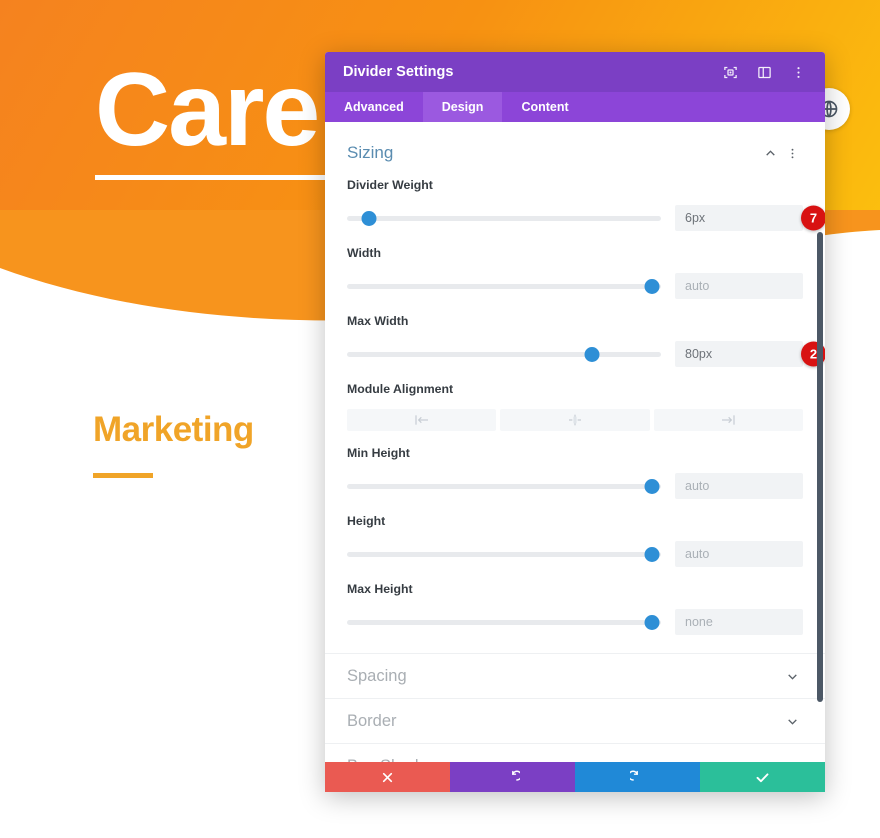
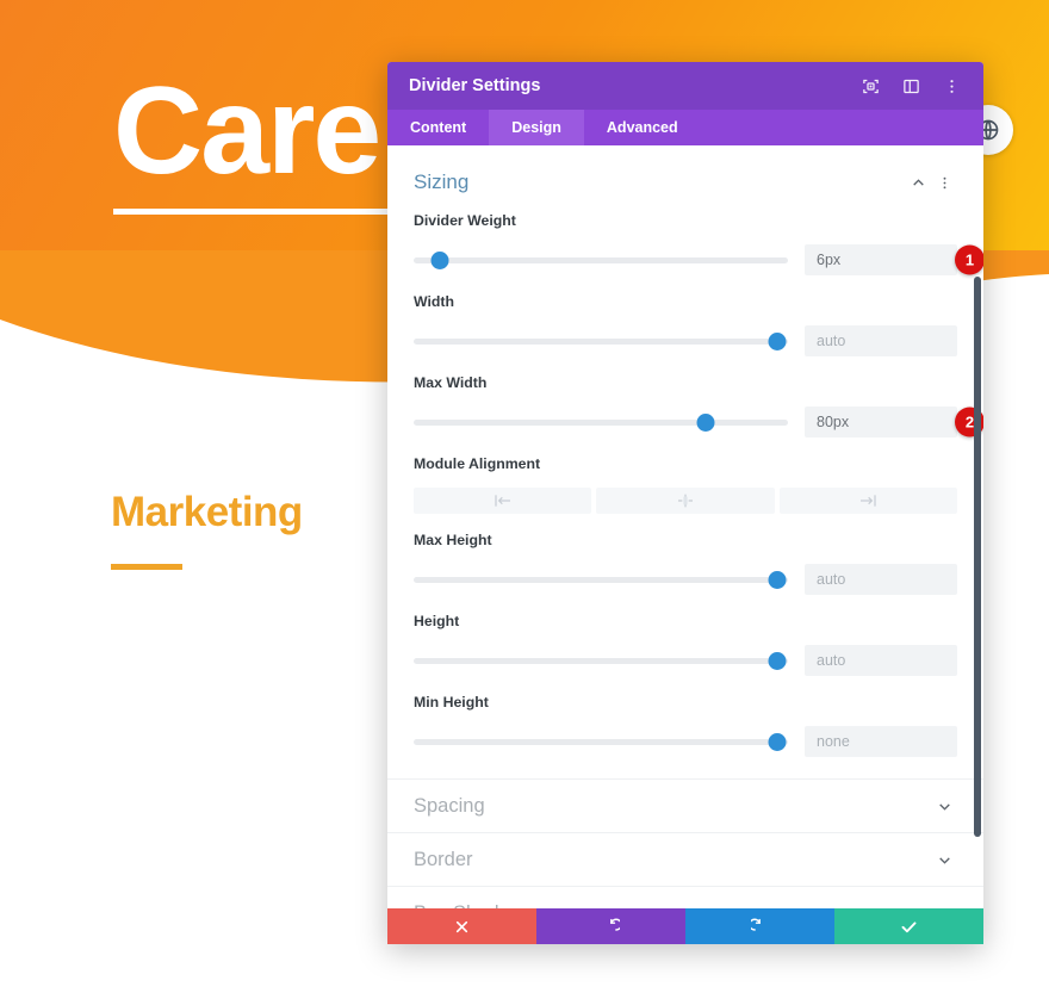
  Care
  Marketing
  Divider Settings
- Advanced
+ Content
  Design
- Content
+ Advanced
  Sizing
  Divider Weight
  6px
- 7
+ 1
  Width
  auto
  Max Width
  80px
  2
  Module Alignment
- Min Height
+ Max Height
  auto
  Height
  auto
- Max Height
+ Min Height
  none
  Spacing
  Border
